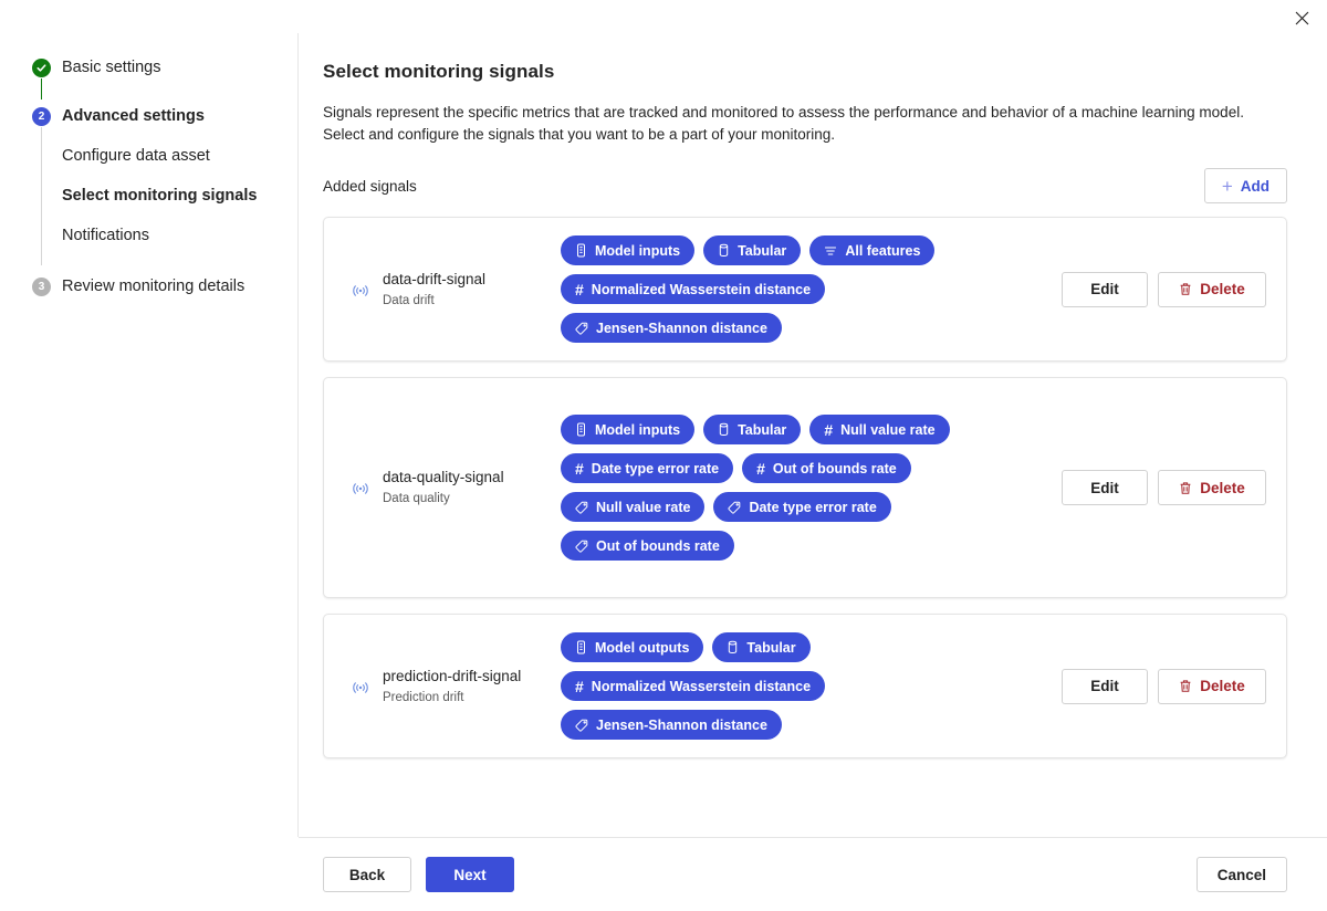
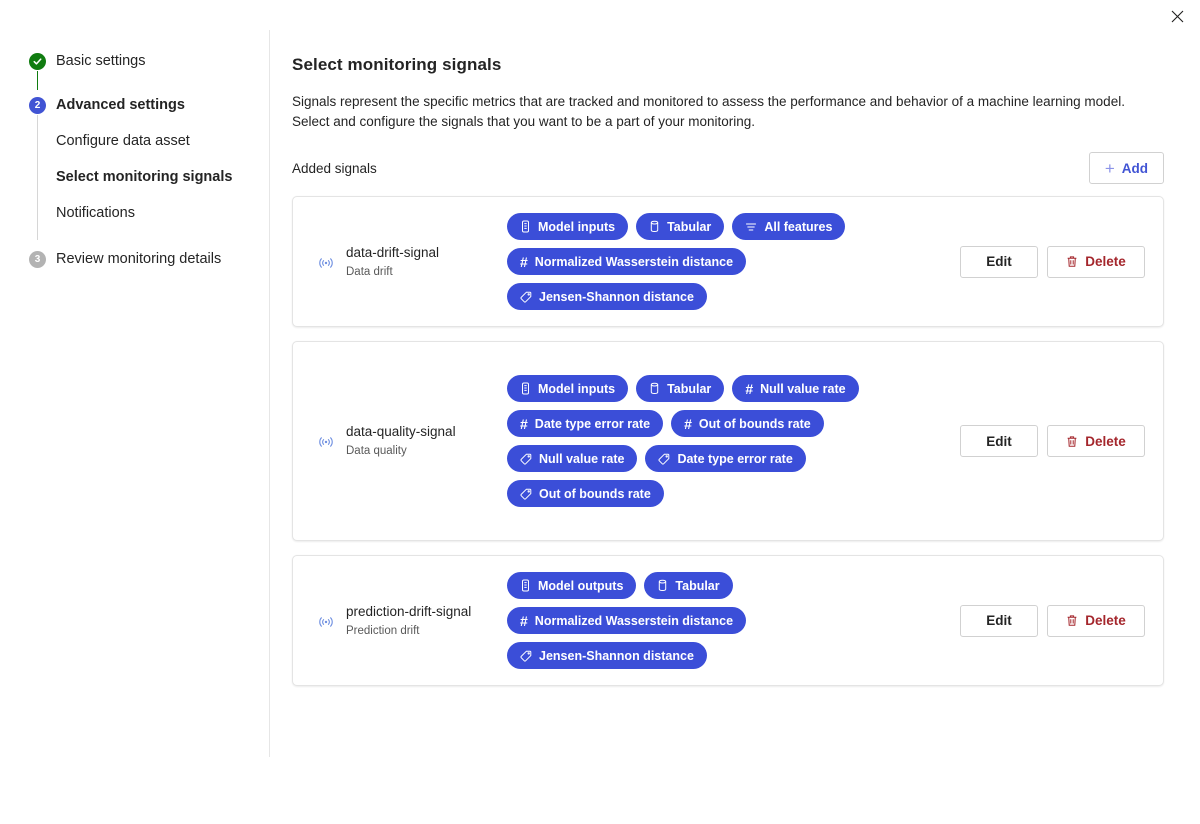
  Basic settings
  2
  Advanced settings
  Configure data asset
  Select monitoring signals
  Notifications
  3
  Review monitoring details
  Select monitoring signals
  Signals represent the specific metrics that are tracked and monitored to assess the performance and behavior of a machine learning model. Select and configure the signals that you want to be a part of your monitoring.
  Added signals
  +
  Add
  data-drift-signal
  Data drift
  Model inputs
  Tabular
  All features
  #
  Normalized Wasserstein distance
  Jensen-Shannon distance
  Edit
  Delete
  data-quality-signal
  Data quality
  Model inputs
  Tabular
  #
  Null value rate
  #
  Date type error rate
  #
  Out of bounds rate
  Null value rate
  Date type error rate
  Out of bounds rate
  Edit
  Delete
  prediction-drift-signal
  Prediction drift
  Model outputs
  Tabular
  #
  Normalized Wasserstein distance
  Jensen-Shannon distance
  Edit
  Delete
- Back
- Next
- Cancel
